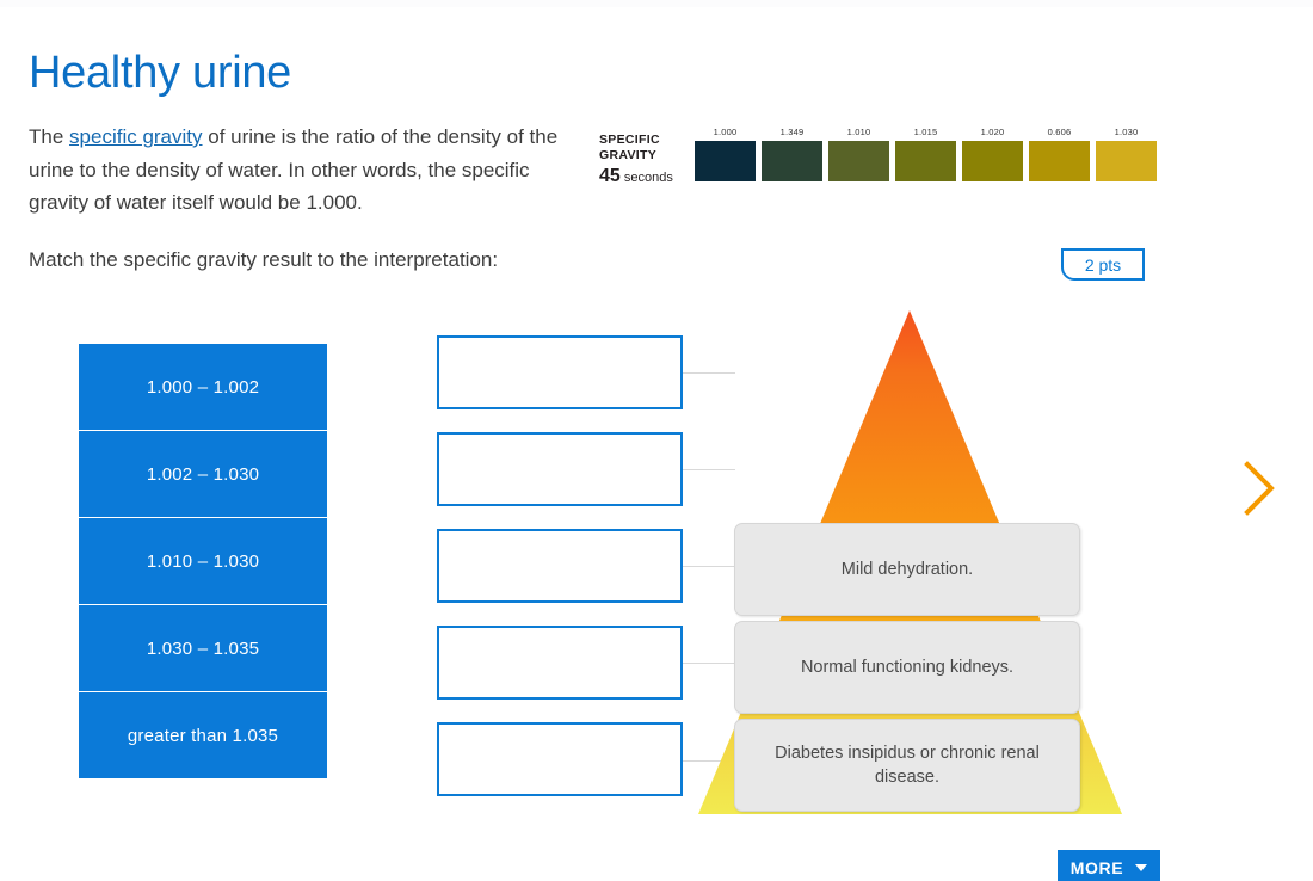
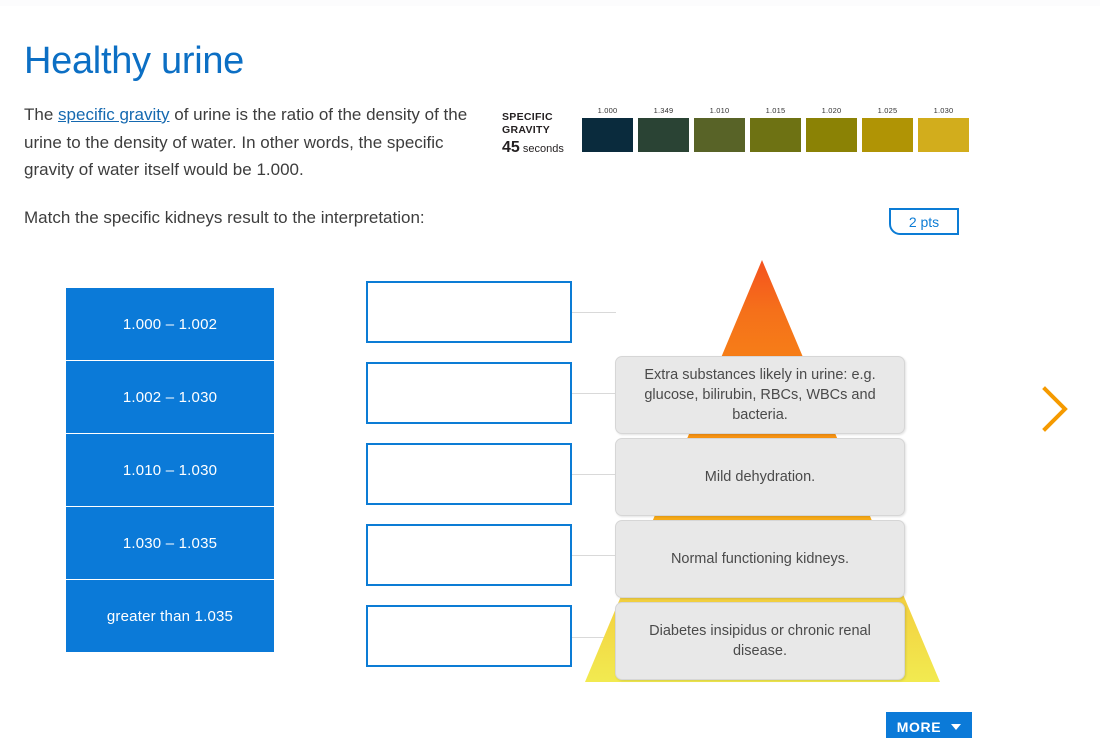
  Healthy urine
  The specific gravity of urine is the ratio of the density of the urine to the density of water. In other words, the specific gravity of water itself would be 1.000.
  SPECIFIC
  GRAVITY
  45 seconds
  1.000
  1.349
  1.010
  1.015
  1.020
- 0.606
+ 1.025
  1.030
- Match the specific gravity result to the interpretation:
+ Match the specific kidneys result to the interpretation:
  2 pts
  1.000 – 1.002
  1.002 – 1.030
  1.010 – 1.030
  1.030 – 1.035
  greater than 1.035
+ Extra substances likely in urine: e.g. glucose, bilirubin, RBCs, WBCs and bacteria.
  Mild dehydration.
  Normal functioning kidneys.
  Diabetes insipidus or chronic renal disease.
  MORE
